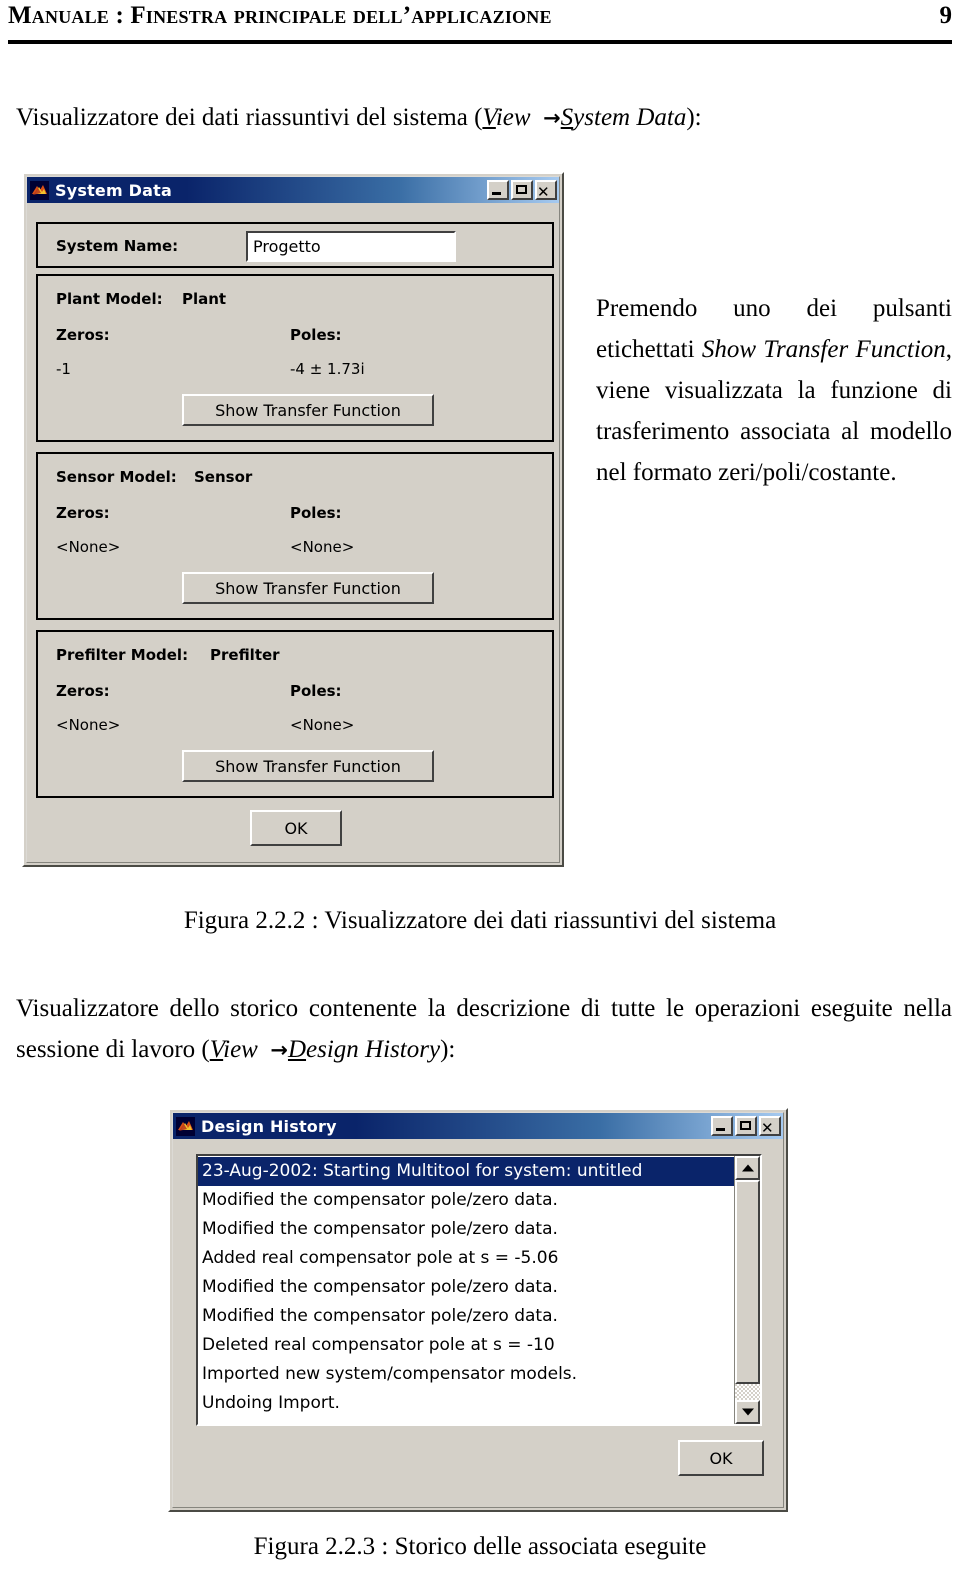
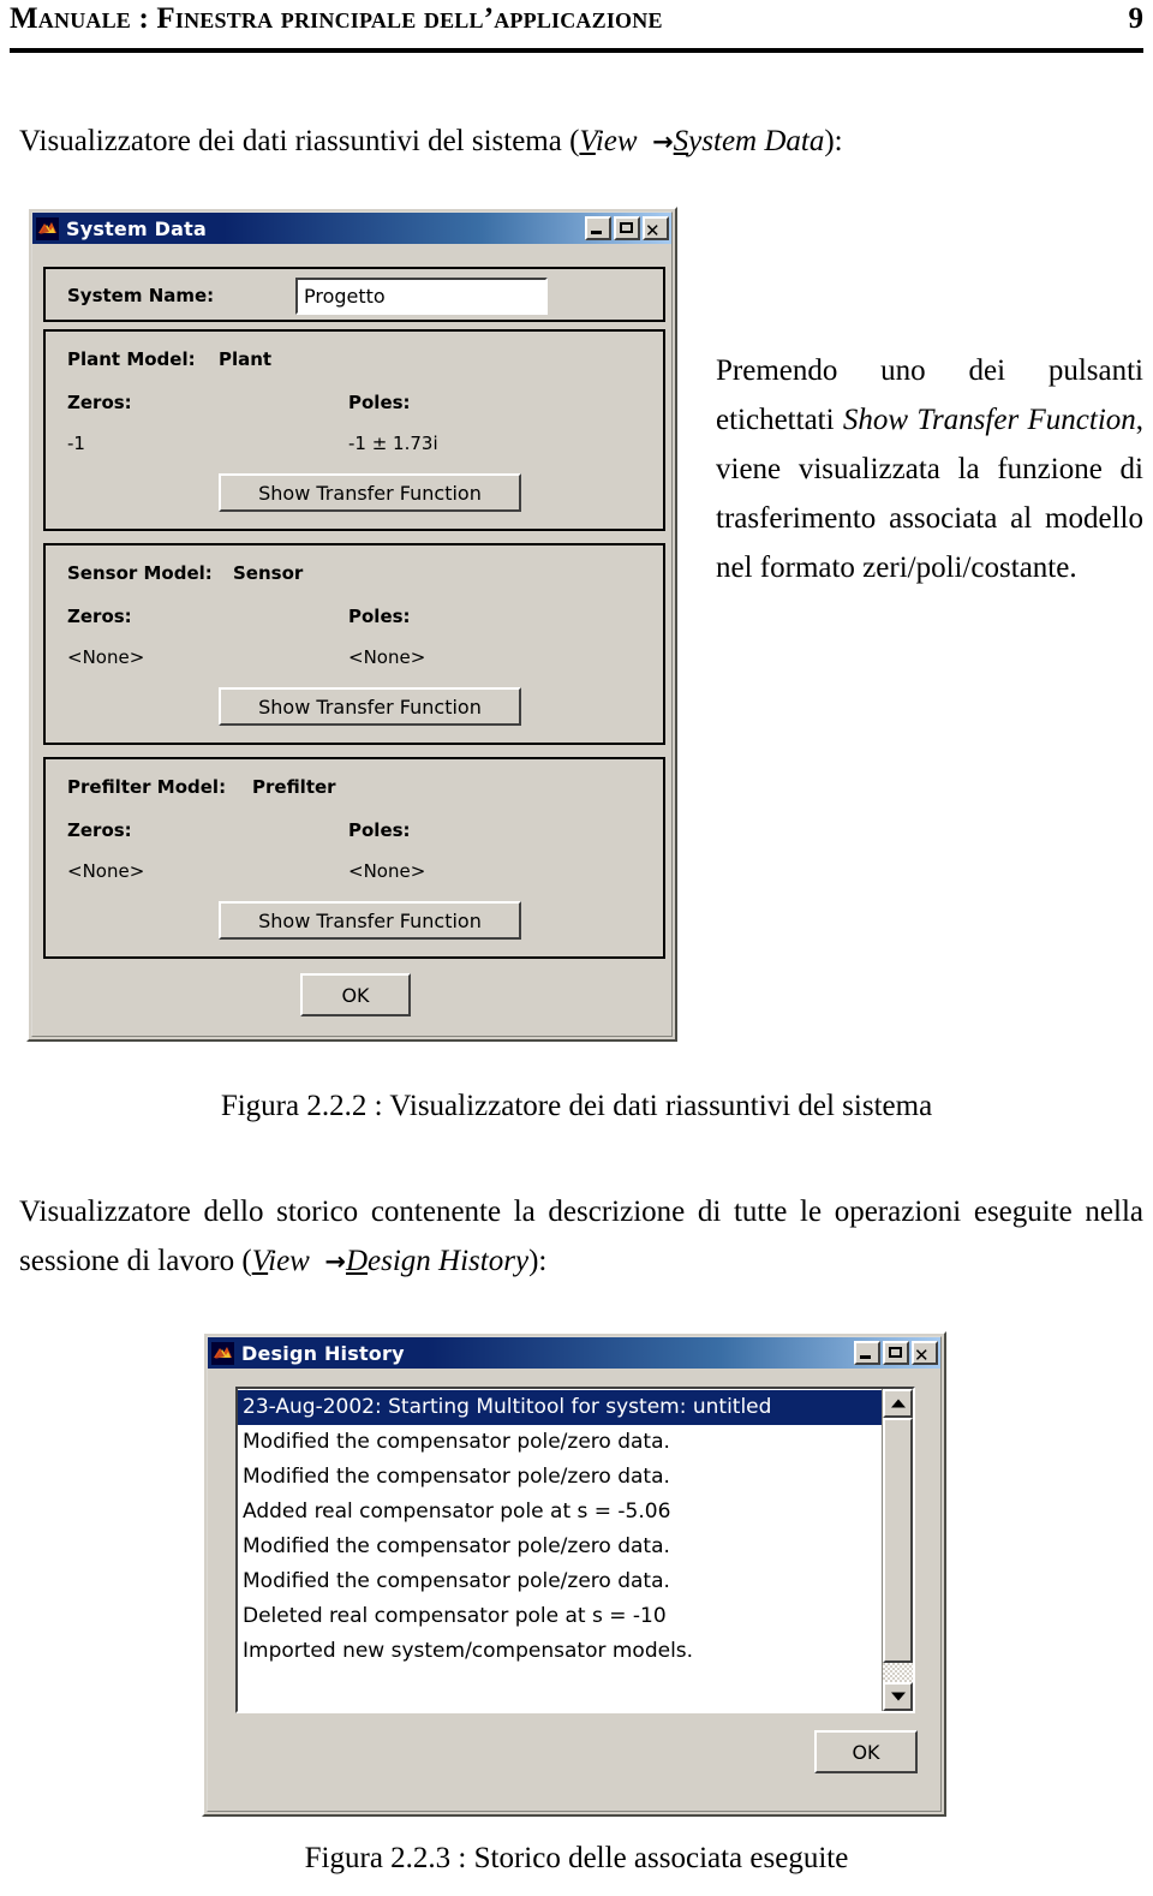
  Manuale : Finestra principale dell’applicazione
  9
  Visualizzatore dei dati riassuntivi del sistema (View →System Data):
  System Data
  ✕
  System Name:
  Progetto
  Plant Model:
  Plant
  Zeros:
  Poles:
  -1
- -4 ± 1.73i
+ -1 ± 1.73i
  Show Transfer Function
  Sensor Model:
  Sensor
  Zeros:
  Poles:
  <None>
  <None>
  Show Transfer Function
  Prefilter Model:
  Prefilter
  Zeros:
  Poles:
  <None>
  <None>
  Show Transfer Function
  OK
  Premendo uno dei pulsanti etichettati Show Transfer Function, viene visualizzata la funzione di trasferimento associata al modello nel formato zeri/poli/costante.
  Figura 2.2.2 : Visualizzatore dei dati riassuntivi del sistema
  Visualizzatore dello storico contenente la descrizione di tutte le operazioni eseguite nella sessione di lavoro (View →Design History):
  Design History
  ✕
  23-Aug-2002: Starting Multitool for system: untitled
  Modified the compensator pole/zero data.
  Modified the compensator pole/zero data.
  Added real compensator pole at s = -5.06
  Modified the compensator pole/zero data.
  Modified the compensator pole/zero data.
  Deleted real compensator pole at s = -10
  Imported new system/compensator models.
- Undoing Import.
  OK
  Figura 2.2.3 : Storico delle associata eseguite
